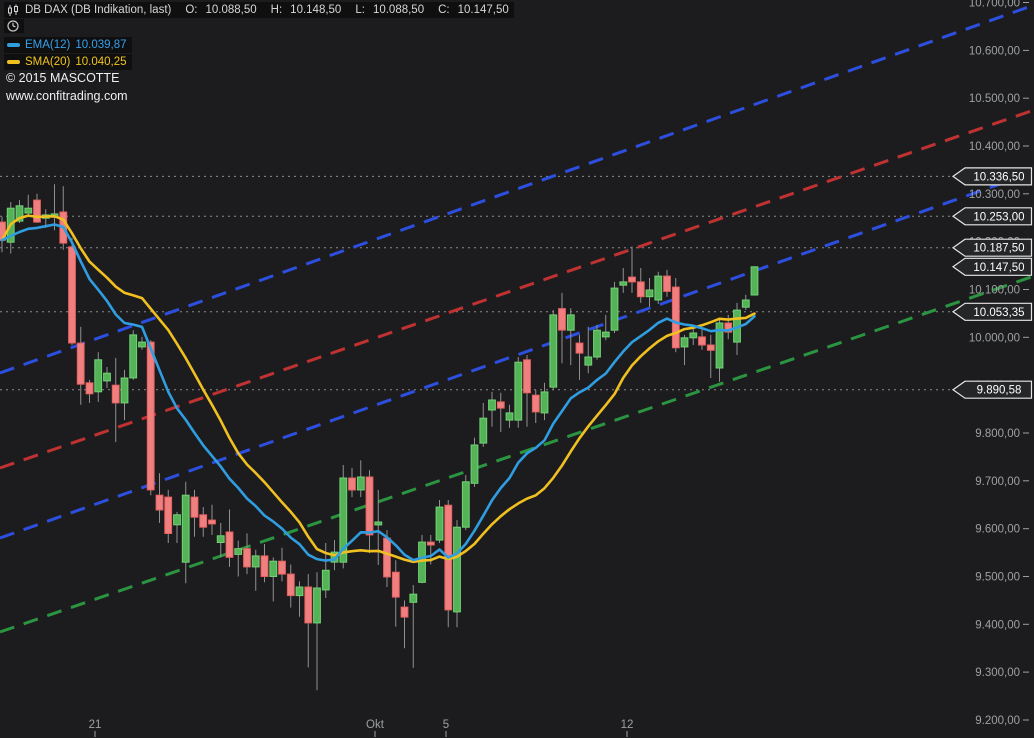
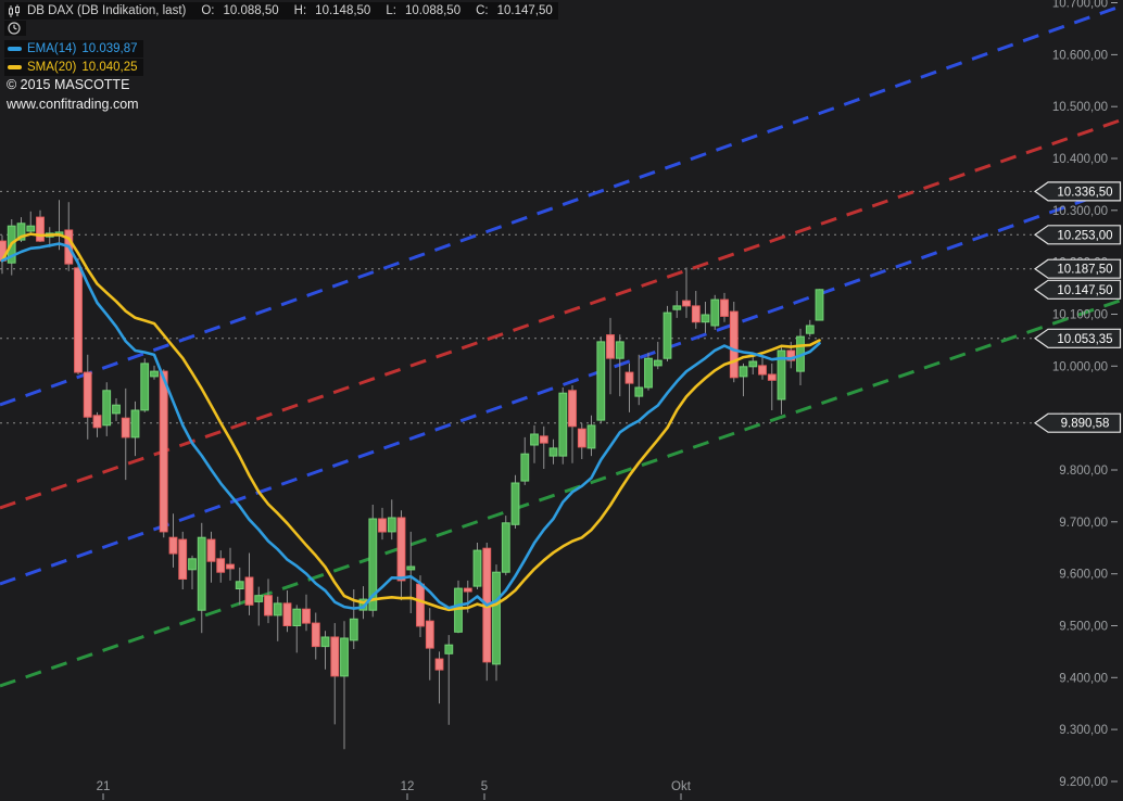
  10.700,00
  10.600,00
  10.500,00
  10.400,00
  10.300,00
  10.100,00
  10.000,00
  9.800,00
  9.700,00
  9.600,00
  9.500,00
  9.400,00
  9.300,00
  9.200,00
  10.336,50
  10.253,00
  10.187,50
  10.147,50
  10.053,35
  9.890,58
  21
- Okt
+ 12
  5
- 12
+ Okt
  DB DAX (DB Indikation, last)
  O:
  10.088,50
  H:
  10.148,50
  L:
  10.088,50
  C:
  10.147,50
- EMA(12)
+ EMA(14)
  10.039,87
  SMA(20)
  10.040,25
  © 2015 MASCOTTE
  www.confitrading.com
